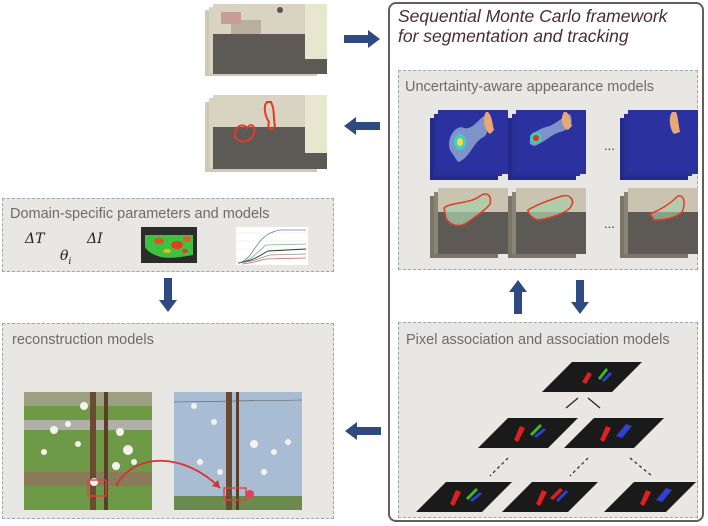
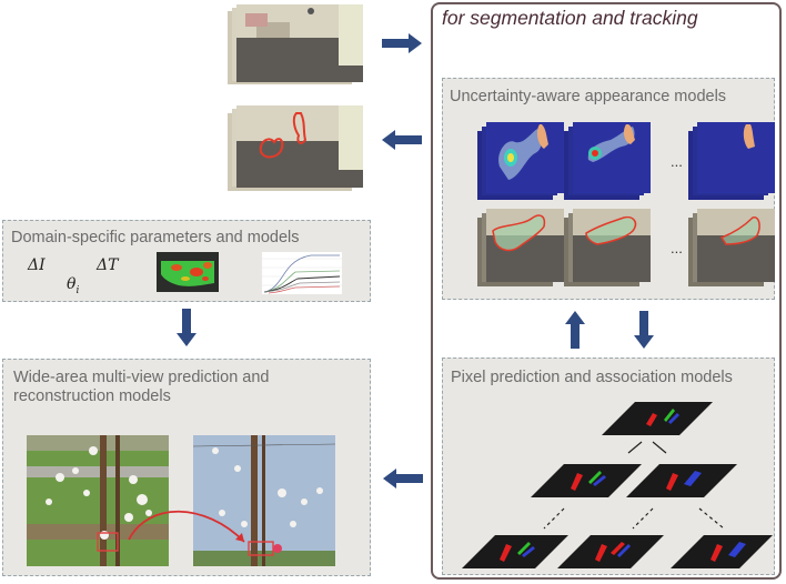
- Sequential Monte Carlo framework
  for segmentation and tracking
  Uncertainty-aware appearance models
  ...
  ...
- Pixel association and association models
+ Pixel prediction and association models
  Domain-specific parameters and models
- ΔT
+ ΔI
  θi
- ΔI
+ ΔT
+ Wide-area multi-view prediction and
  reconstruction models
